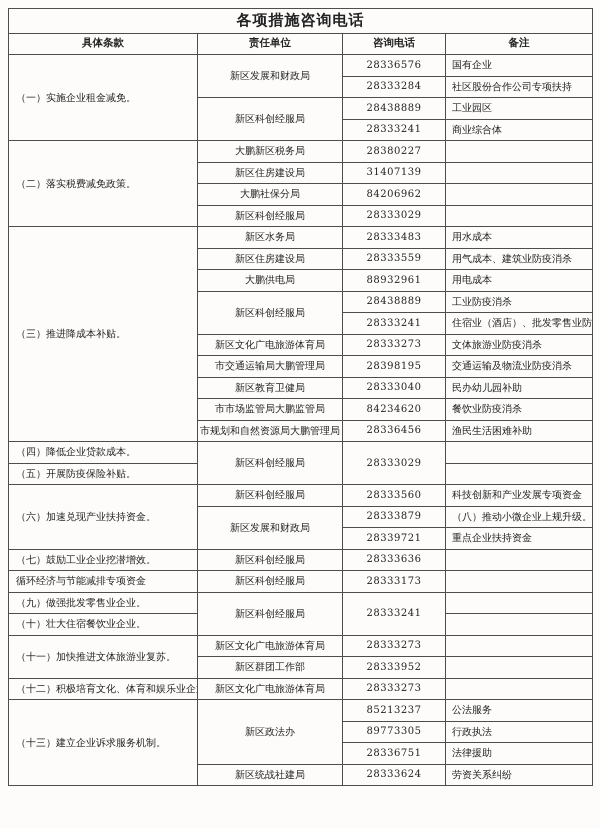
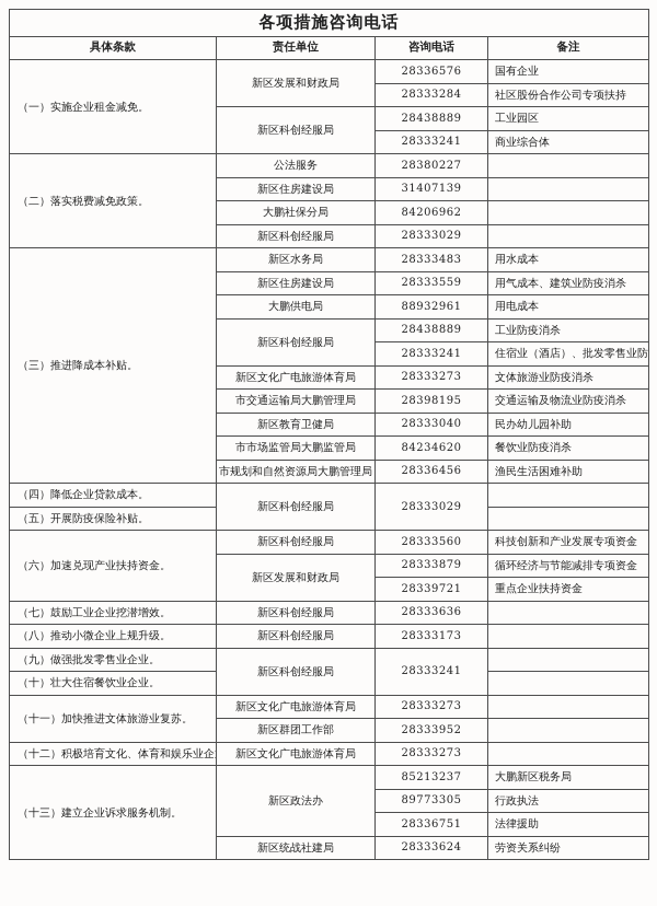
  各项措施咨询电话
  具体条款	责任单位	咨询电话	备注
  （一）实施企业租金减免。	新区发展和财政局	28336576	国有企业
  28333284	社区股份合作公司专项扶持
  新区科创经服局	28438889	工业园区
  28333241	商业综合体
- （二）落实税费减免政策。	大鹏新区税务局	28380227
+ （二）落实税费减免政策。	公法服务	28380227
  新区住房建设局	31407139
  大鹏社保分局	84206962
  新区科创经服局	28333029
  （三）推进降成本补贴。	新区水务局	28333483	用水成本
  新区住房建设局	28333559	用气成本、建筑业防疫消杀
  大鹏供电局	88932961	用电成本
  新区科创经服局	28438889	工业防疫消杀
  28333241	住宿业（酒店）、批发零售业防
  新区文化广电旅游体育局	28333273	文体旅游业防疫消杀
  市交通运输局大鹏管理局	28398195	交通运输及物流业防疫消杀
  新区教育卫健局	28333040	民办幼儿园补助
  市市场监管局大鹏监管局	84234620	餐饮业防疫消杀
  市规划和自然资源局大鹏管理局	28336456	渔民生活困难补助
  （四）降低企业贷款成本。	新区科创经服局	28333029
  （五）开展防疫保险补贴。
  （六）加速兑现产业扶持资金。	新区科创经服局	28333560	科技创新和产业发展专项资金
- 新区发展和财政局	28333879	（八）推动小微企业上规升级。
+ 新区发展和财政局	28333879	循环经济与节能减排专项资金
  28339721	重点企业扶持资金
  （七）鼓励工业企业挖潜增效。	新区科创经服局	28333636
- 循环经济与节能减排专项资金	新区科创经服局	28333173
+ （八）推动小微企业上规升级。	新区科创经服局	28333173
  （九）做强批发零售业企业。	新区科创经服局	28333241
  （十）壮大住宿餐饮业企业。
  （十一）加快推进文体旅游业复苏。	新区文化广电旅游体育局	28333273
  新区群团工作部	28333952
  （十二）积极培育文化、体育和娱乐业企	新区文化广电旅游体育局	28333273
- （十三）建立企业诉求服务机制。	新区政法办	85213237	公法服务
+ （十三）建立企业诉求服务机制。	新区政法办	85213237	大鹏新区税务局
  89773305	行政执法
  28336751	法律援助
  新区统战社建局	28333624	劳资关系纠纷
